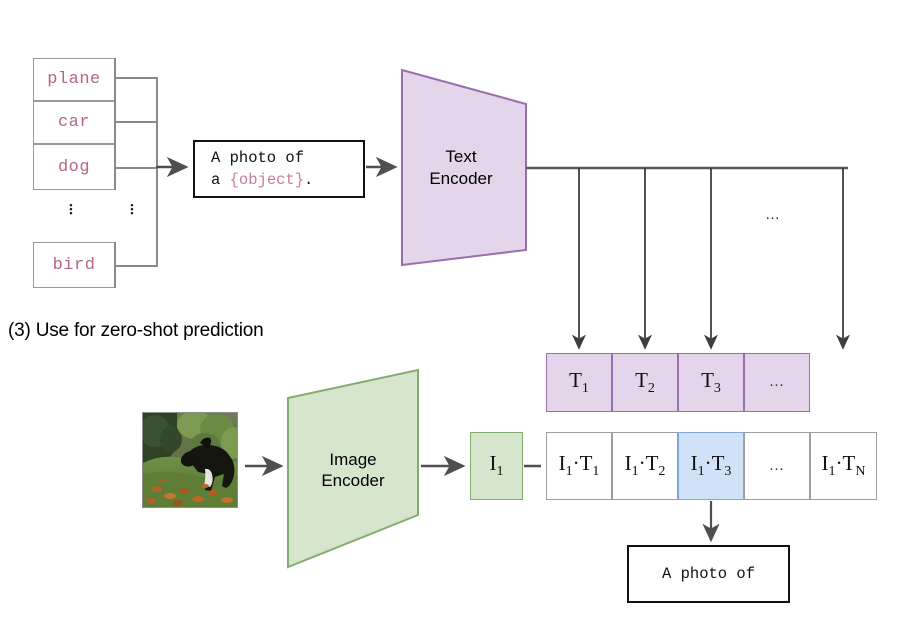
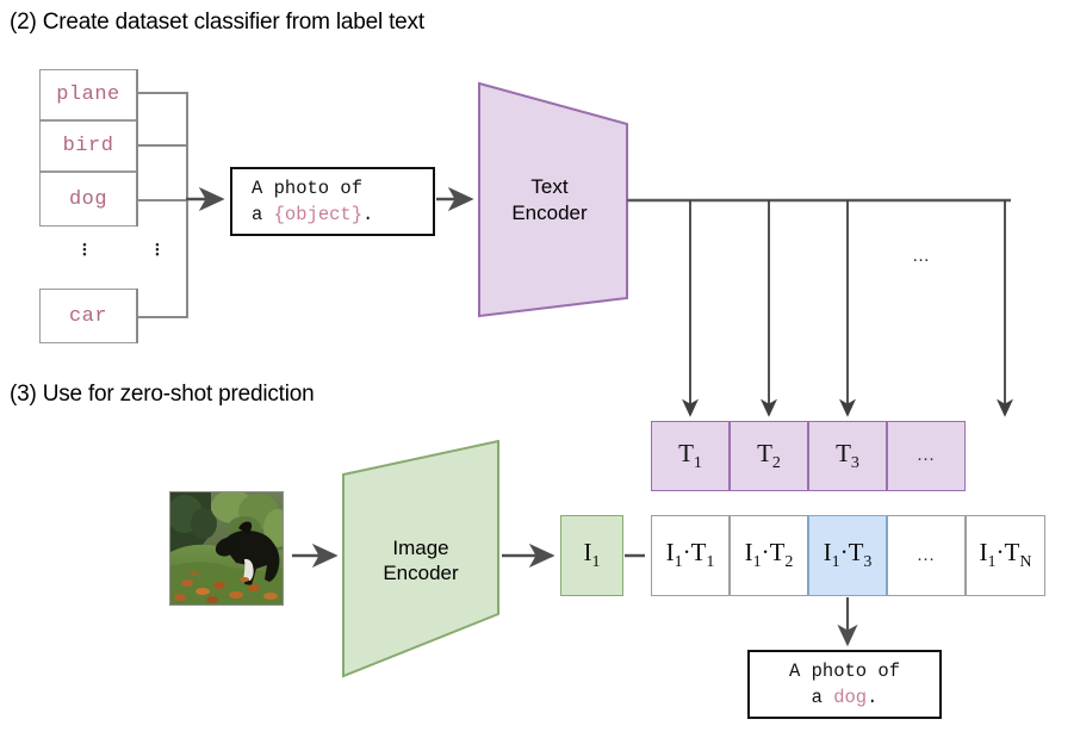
+ (2) Create dataset classifier from label text
  (3) Use for zero-shot prediction
  plane
- car
+ bird
  dog
- bird
+ car
  •
  •
  •
  •
  •
  •
  A photo of
  a {object}.
  Text
  Encoder
  Image
  Encoder
  I1
  T1
  T2
  T3
  …
  I1·T1
  I1·T2
  I1·T3
  …
  I1·TN
  …
  A photo of
+ a dog.
